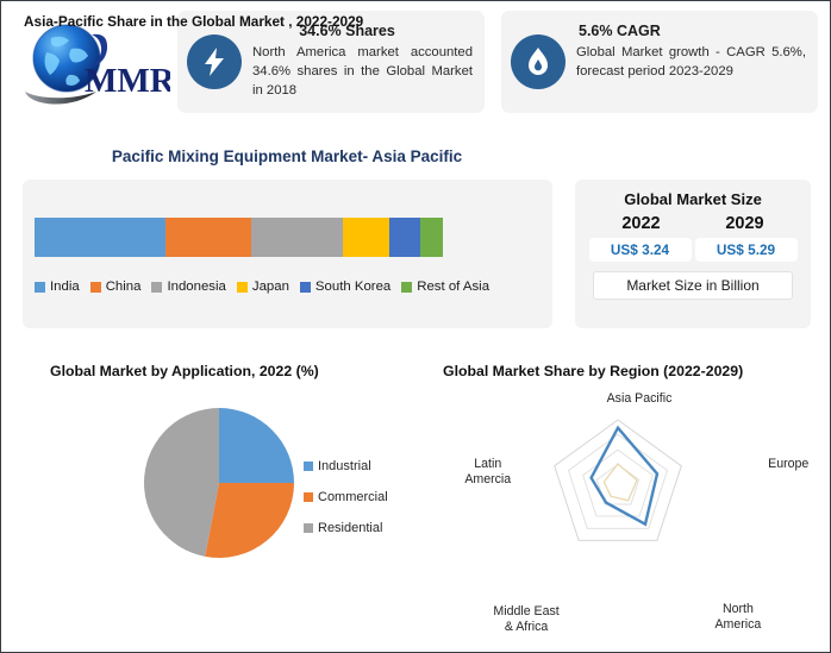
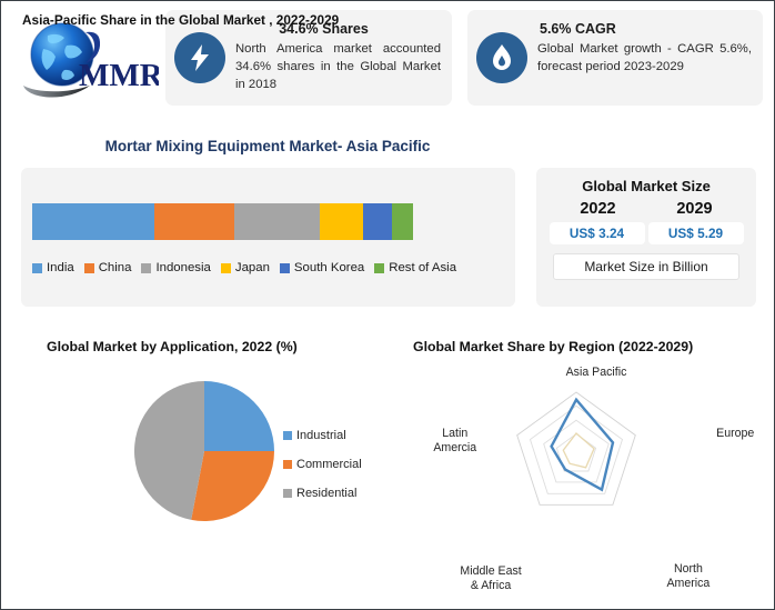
  MMR
  34.6% Shares
  North America market accounted 34.6% shares in the Global Market in 2018
  5.6% CAGR
  Global Market growth - CAGR 5.6%, forecast period 2023-2029
- Pacific Mixing Equipment Market- Asia Pacific
+ Mortar Mixing Equipment Market- Asia Pacific
  Asia-Pacific Share in the Global Market , 2022-2029
  India
  China
  Indonesia
  Japan
  South Korea
  Rest of Asia
  Global Market Size
  2022
  2029
  US$ 3.24
  US$ 5.29
  Market Size in Billion
  Global Market by Application, 2022 (%)
  Industrial
  Commercial
  Residential
  Global Market Share by Region (2022-2029)
  Asia Pacific
  Europe
  North
  America
  Middle East
  & Africa
  Latin
  Amercia
